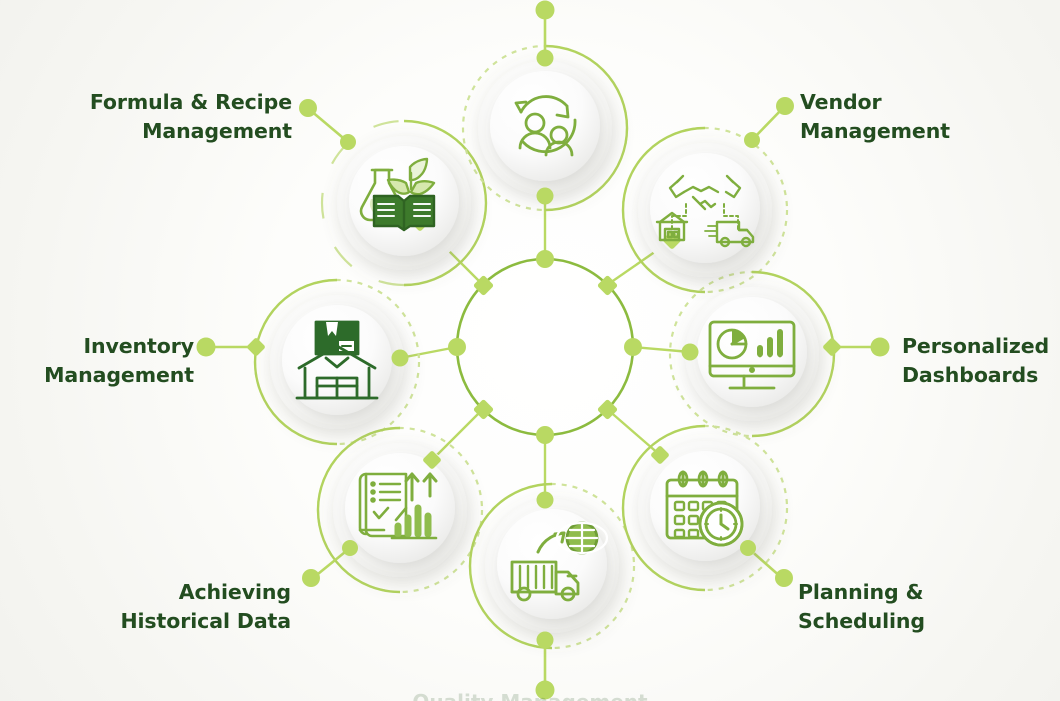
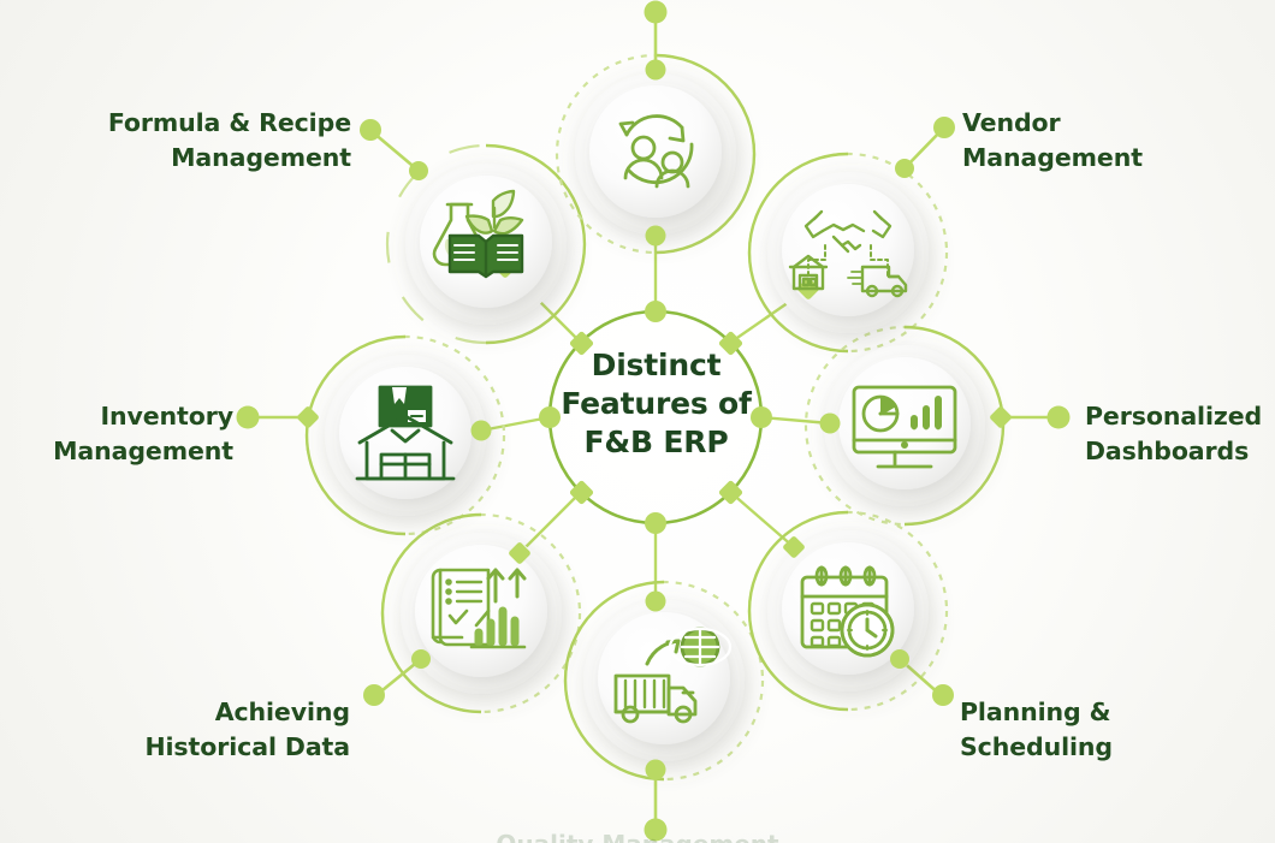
  Formula & Recipe
  Management
  Vendor
  Management
  Inventory
  Management
  Personalized
  Dashboards
  Achieving
  Historical Data
  Planning &
  Scheduling
+ Distinct
+ Features of
+ F&B ERP
